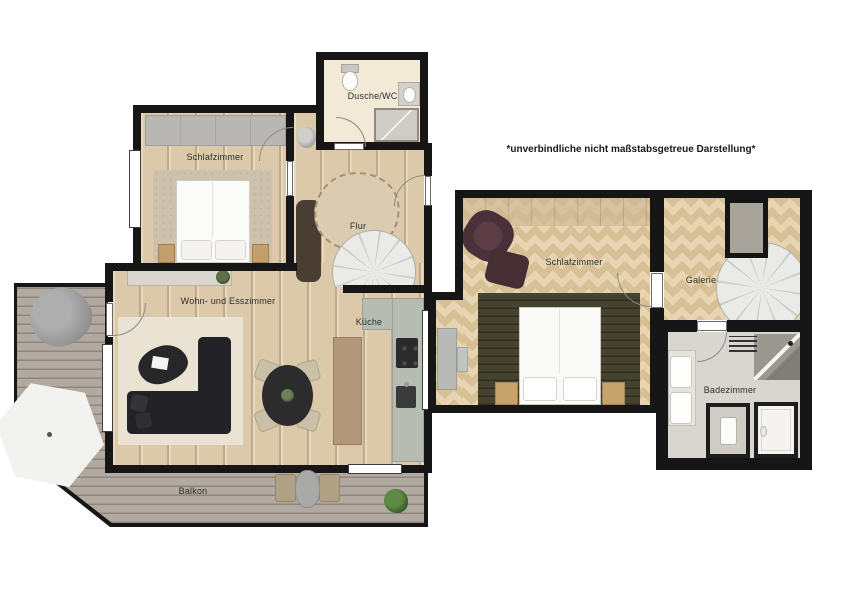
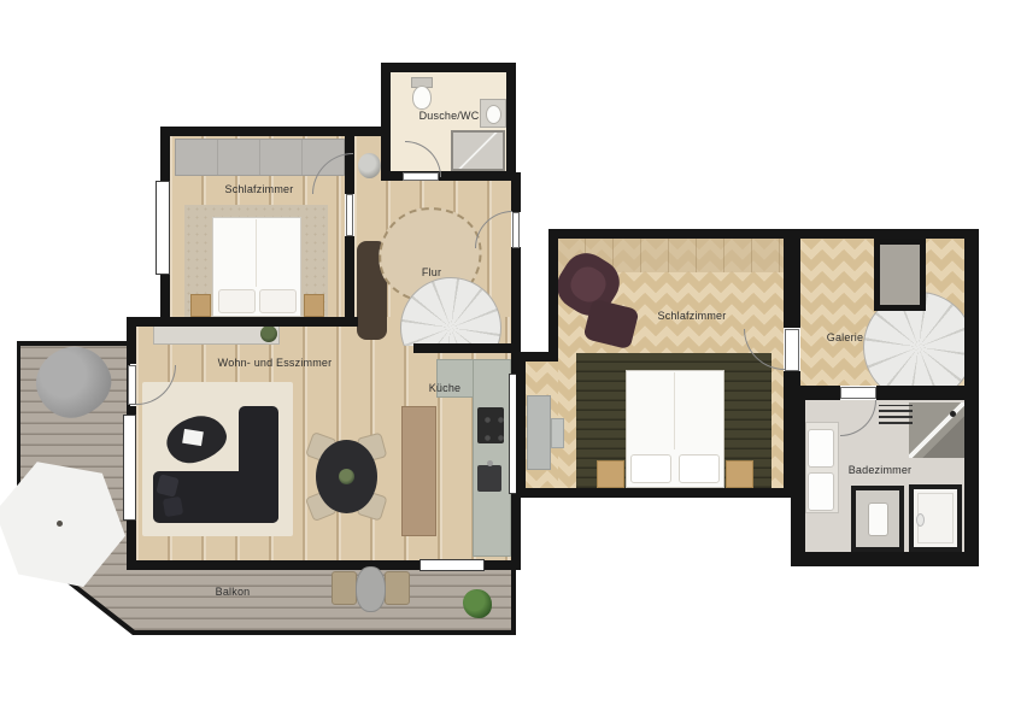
- *unverbindliche nicht maßstabsgetreue Darstellung*
  Schlafzimmer
  Dusche/WC
  Flur
  Wohn- und Esszimmer
  Küche
  Balkon
  Schlafzimmer
  Galerie
  Badezimmer
